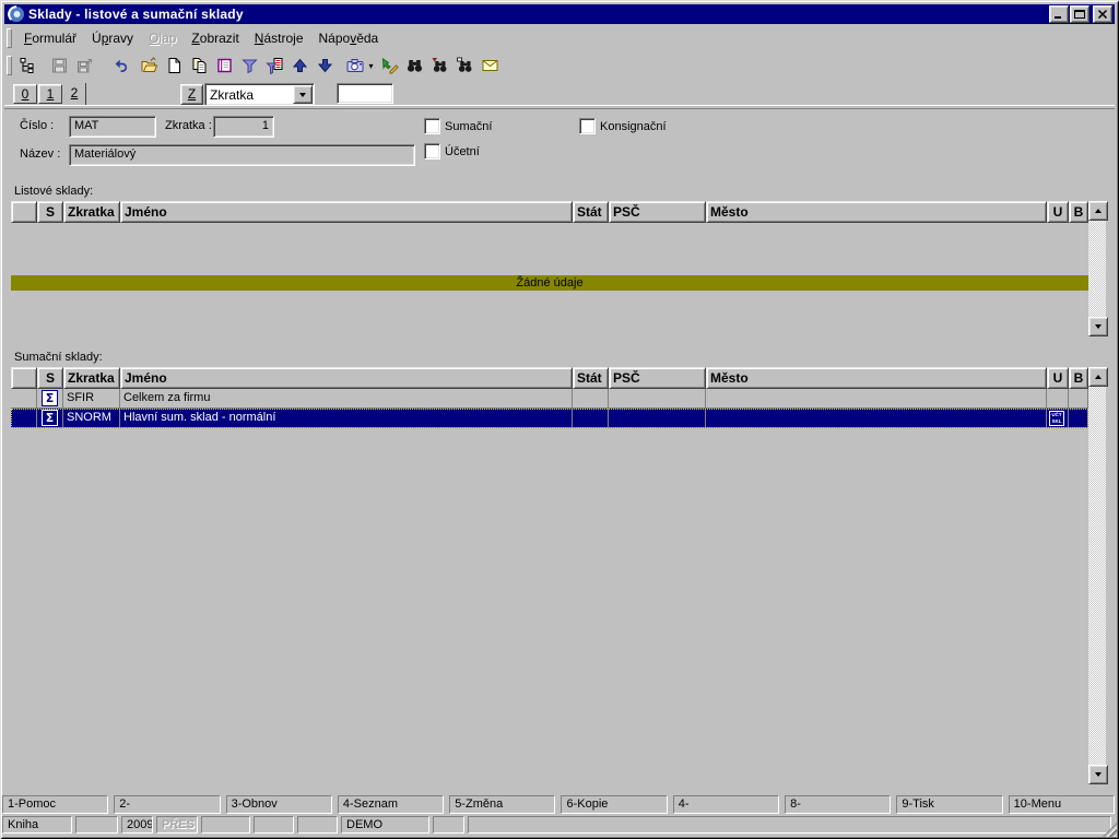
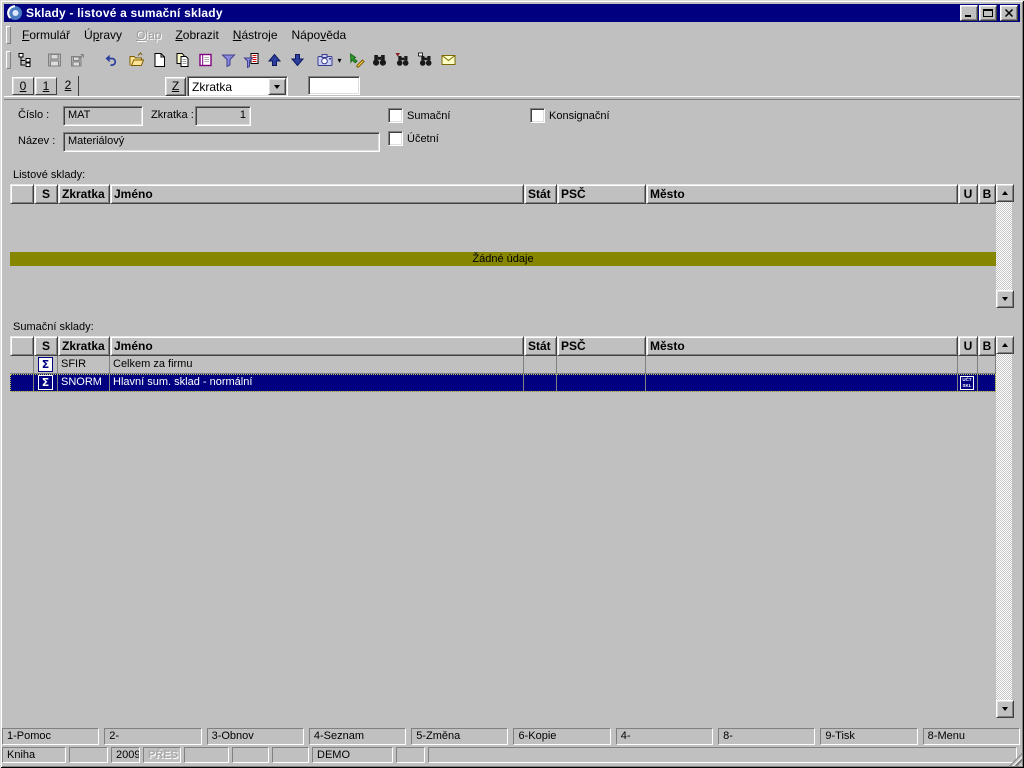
  Sklady - listové a sumační sklady
  Formulář Úpravy Olap Zobrazit Nástroje Nápověda
  ▾
  0
  1
  2
  Z
  Zkratka
  Číslo :
  MAT
  Zkratka :
  1
  Název :
  Materiálový
  Sumační
  Konsignační
  Účetní
  Listové sklady:
  S
  Zkratka
  Jméno
  Stát
  PSČ
  Město
  U
  B
  Žádné údaje
  Sumační sklady:
  S
  Zkratka
  Jméno
  Stát
  PSČ
  Město
  U
  B
  Σ
  SFIR
  Celkem za firmu
  Σ
  SNORM
  Hlavní sum. sklad - normální
  1-Pomoc
  2-
  3-Obnov
  4-Seznam
  5-Změna
  6-Kopie
  4-
  8-
  9-Tisk
- 10-Menu
+ 8-Menu
  Kniha
  2009
  PŘES
  DEMO
